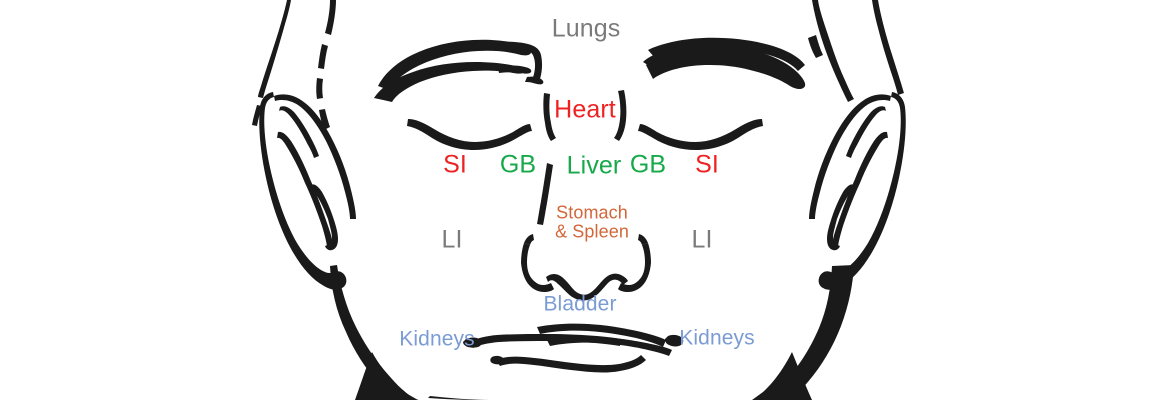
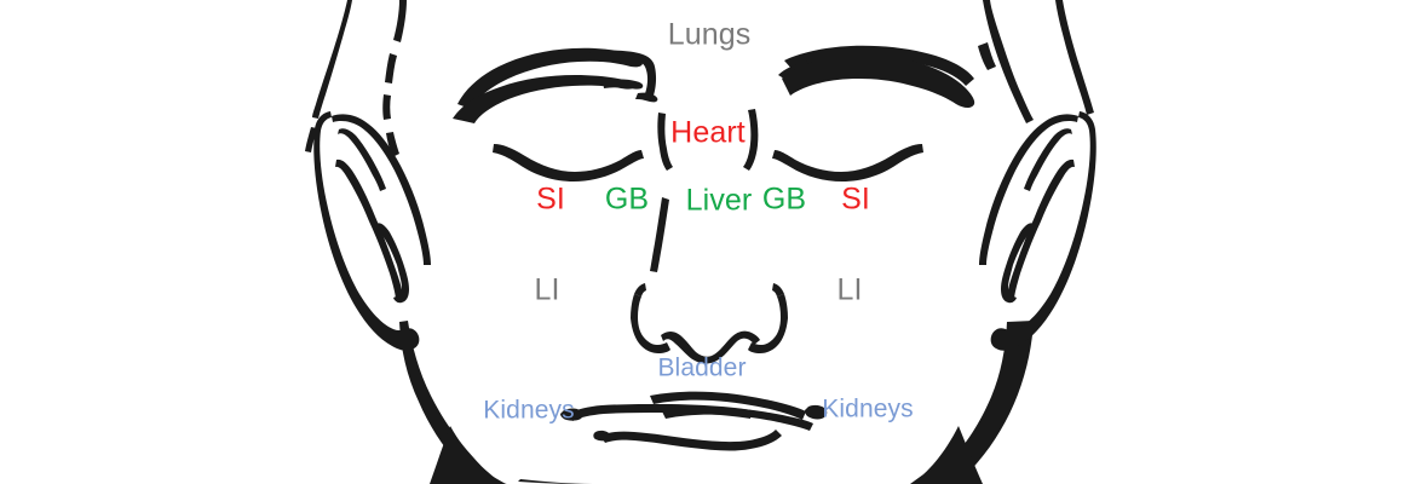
  Lungs
  Heart
  SI
  GB
  Liver
  GB
  SI
- Stomach
- & Spleen
  LI
  LI
  Bladder
  Kidneys
  Kidneys
